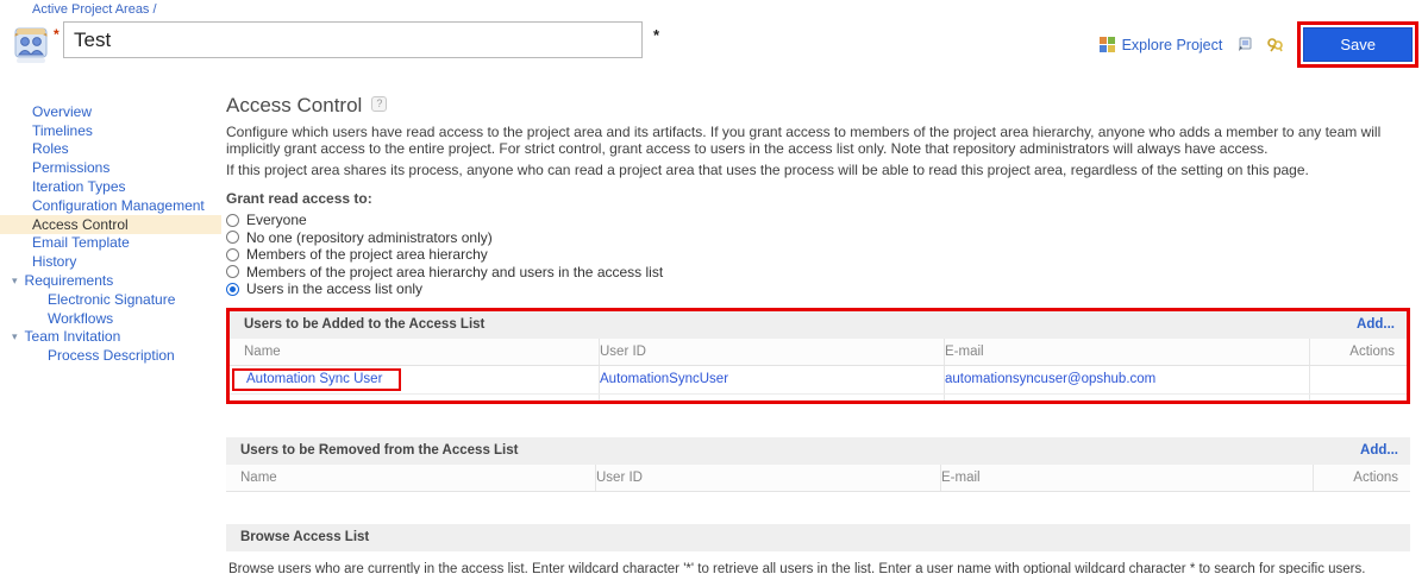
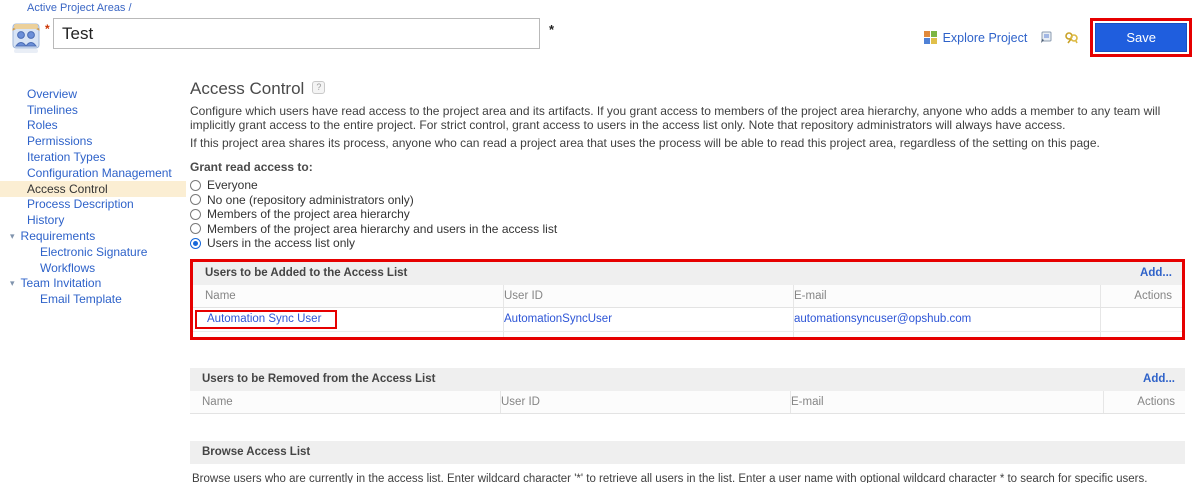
  Active Project Areas /
  *
  Test
  *
  Explore Project
  Save
  Overview
  Timelines
  Roles
  Permissions
  Iteration Types
  Configuration Management
  Access Control
- Email Template
+ Process Description
  History
  ▾
  Requirements
  Electronic Signature
  Workflows
  ▾
  Team Invitation
- Process Description
+ Email Template
  Access Control
  ?
  Configure which users have read access to the project area and its artifacts. If you grant access to members of the project area hierarchy, anyone who adds a member to any team will implicitly grant access to the entire project. For strict control, grant access to users in the access list only. Note that repository administrators will always have access.
  If this project area shares its process, anyone who can read a project area that uses the process will be able to read this project area, regardless of the setting on this page.
  Grant read access to:
  Everyone
  No one (repository administrators only)
  Members of the project area hierarchy
  Members of the project area hierarchy and users in the access list
  Users in the access list only
  Users to be Added to the Access List
  Add...
  Name
  User ID
  E-mail
  Actions
  Automation Sync User
  AutomationSyncUser
  automationsyncuser@opshub.com
  Users to be Removed from the Access List
  Add...
  Name
  User ID
  E-mail
  Actions
  Browse Access List
  Browse users who are currently in the access list. Enter wildcard character '*' to retrieve all users in the list. Enter a user name with optional wildcard character * to search for specific users.
